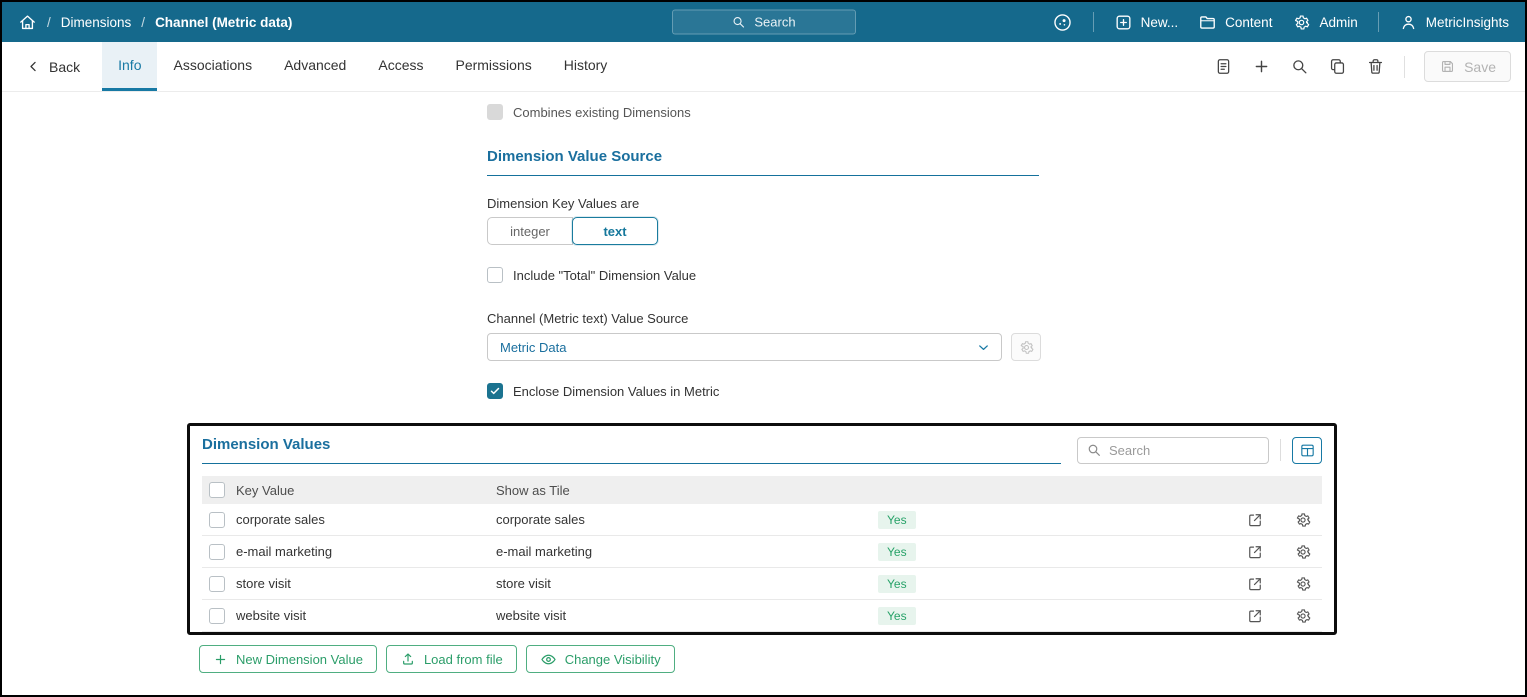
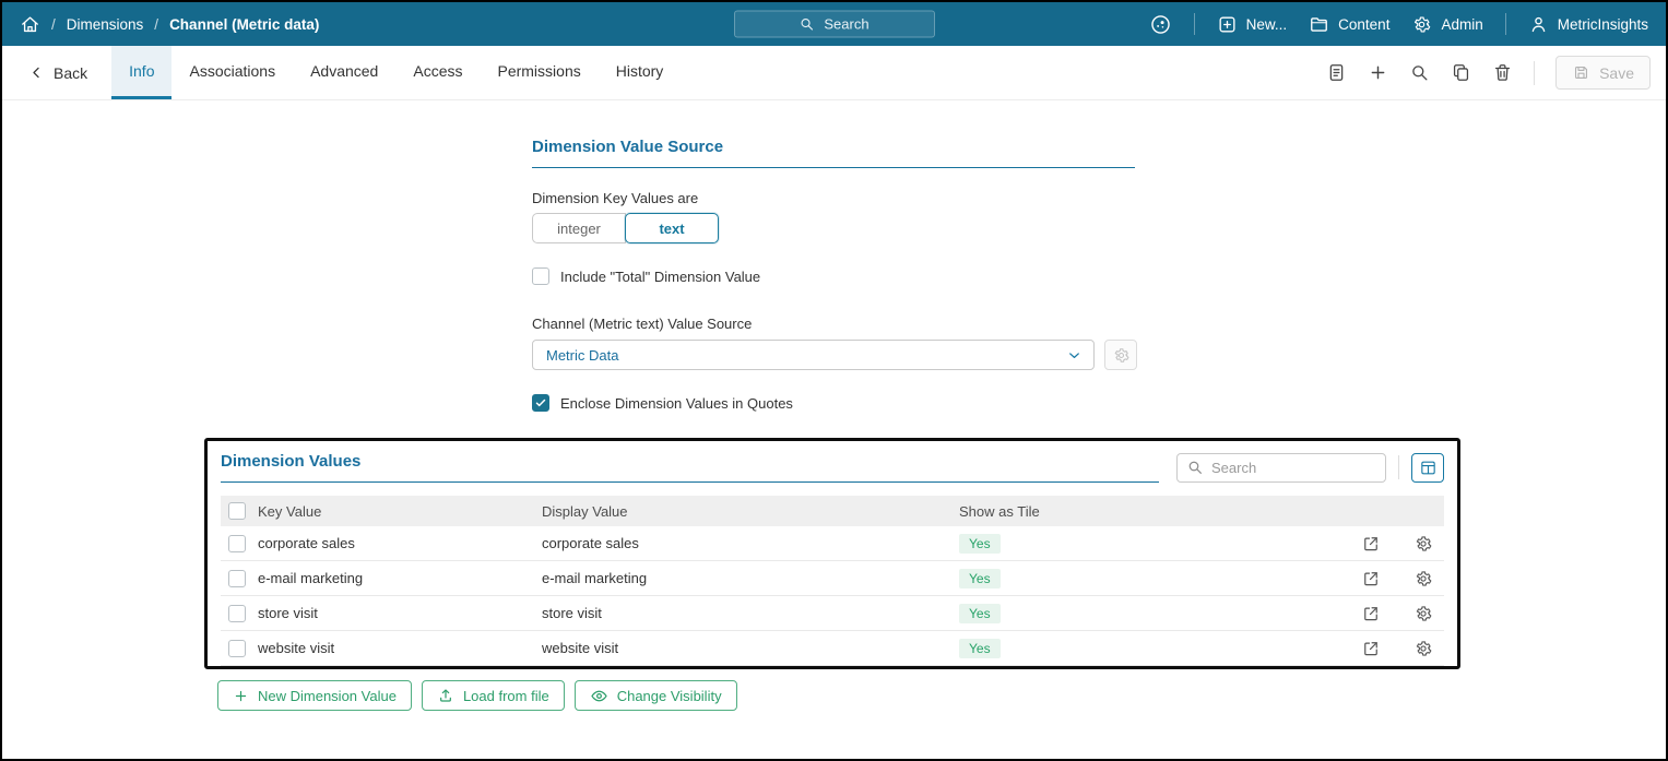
  /
  Dimensions
  /
  Channel (Metric data)
  Search
  New...
  Content
  Admin
  MetricInsights
  Back
  Info
  Associations
  Advanced
  Access
  Permissions
  History
  Save
- Combines existing Dimensions
  Dimension Value Source
  Dimension Key Values are
  integer
  text
  Include "Total" Dimension Value
  Channel (Metric text) Value Source
  Metric Data
- Enclose Dimension Values in Metric
+ Enclose Dimension Values in Quotes
  Dimension Values
  Search
  Key Value
+ Display Value
  Show as Tile
  corporate sales
  corporate sales
  Yes
  e-mail marketing
  e-mail marketing
  Yes
  store visit
  store visit
  Yes
  website visit
  website visit
  Yes
  New Dimension Value
  Load from file
  Change Visibility
